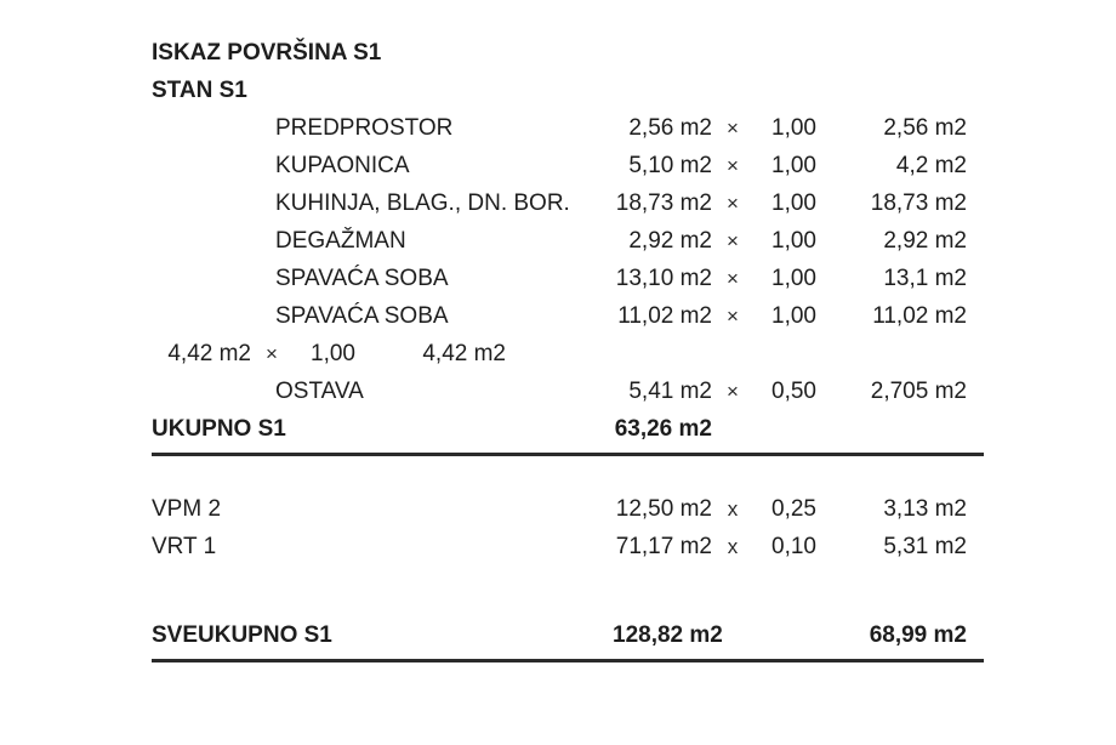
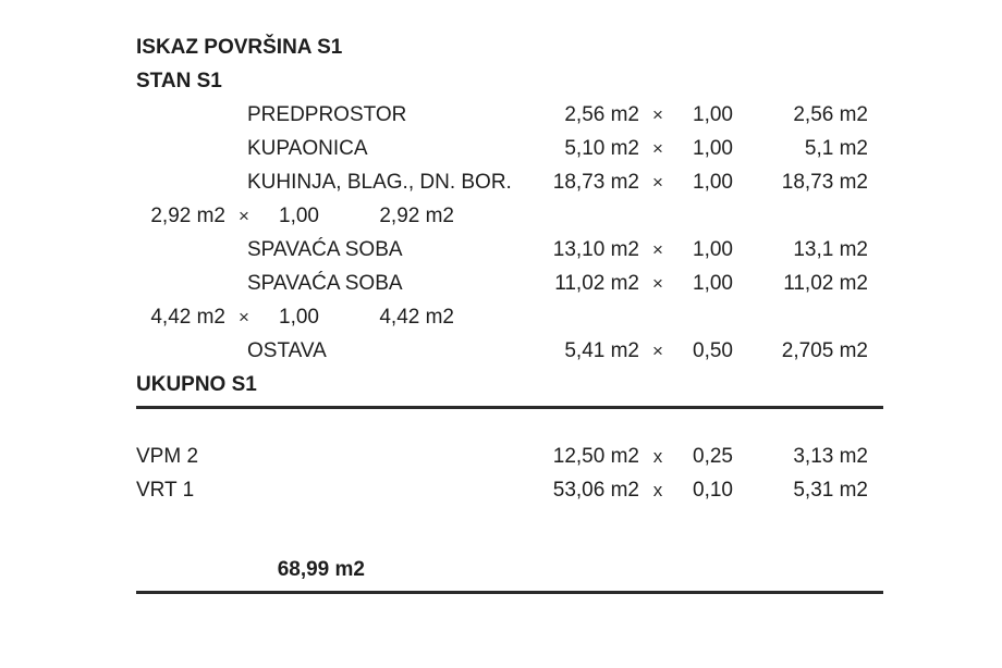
  ISKAZ POVRŠINA S1
  STAN S1
  PREDPROSTOR
  2,56 m2
  ×
  1,00
  2,56 m2
  KUPAONICA
  5,10 m2
  ×
  1,00
- 4,2 m2
+ 5,1 m2
  KUHINJA, BLAG., DN. BOR.
  18,73 m2
  ×
  1,00
  18,73 m2
- DEGAŽMAN
  2,92 m2
  ×
  1,00
  2,92 m2
  SPAVAĆA SOBA
  13,10 m2
  ×
  1,00
  13,1 m2
  SPAVAĆA SOBA
  11,02 m2
  ×
  1,00
  11,02 m2
  4,42 m2
  ×
  1,00
  4,42 m2
  OSTAVA
  5,41 m2
  ×
  0,50
  2,705 m2
  UKUPNO S1
- 63,26 m2
  VPM 2
  12,50 m2
  x
  0,25
  3,13 m2
  VRT 1
- 71,17 m2
+ 53,06 m2
  x
  0,10
  5,31 m2
- SVEUKUPNO S1
- 128,82 m2
  68,99 m2
